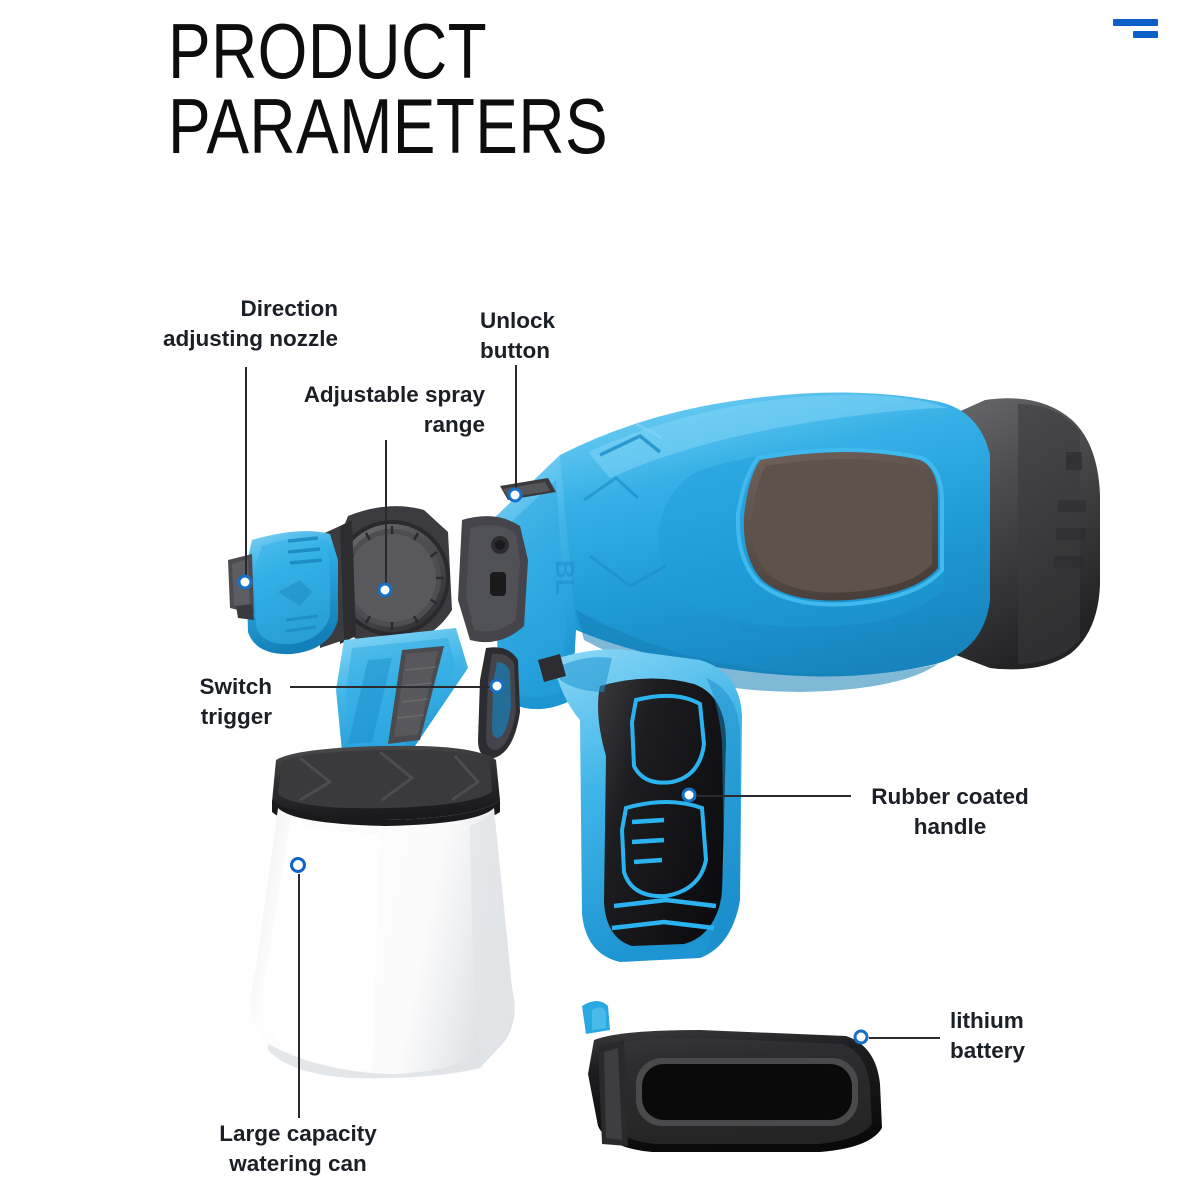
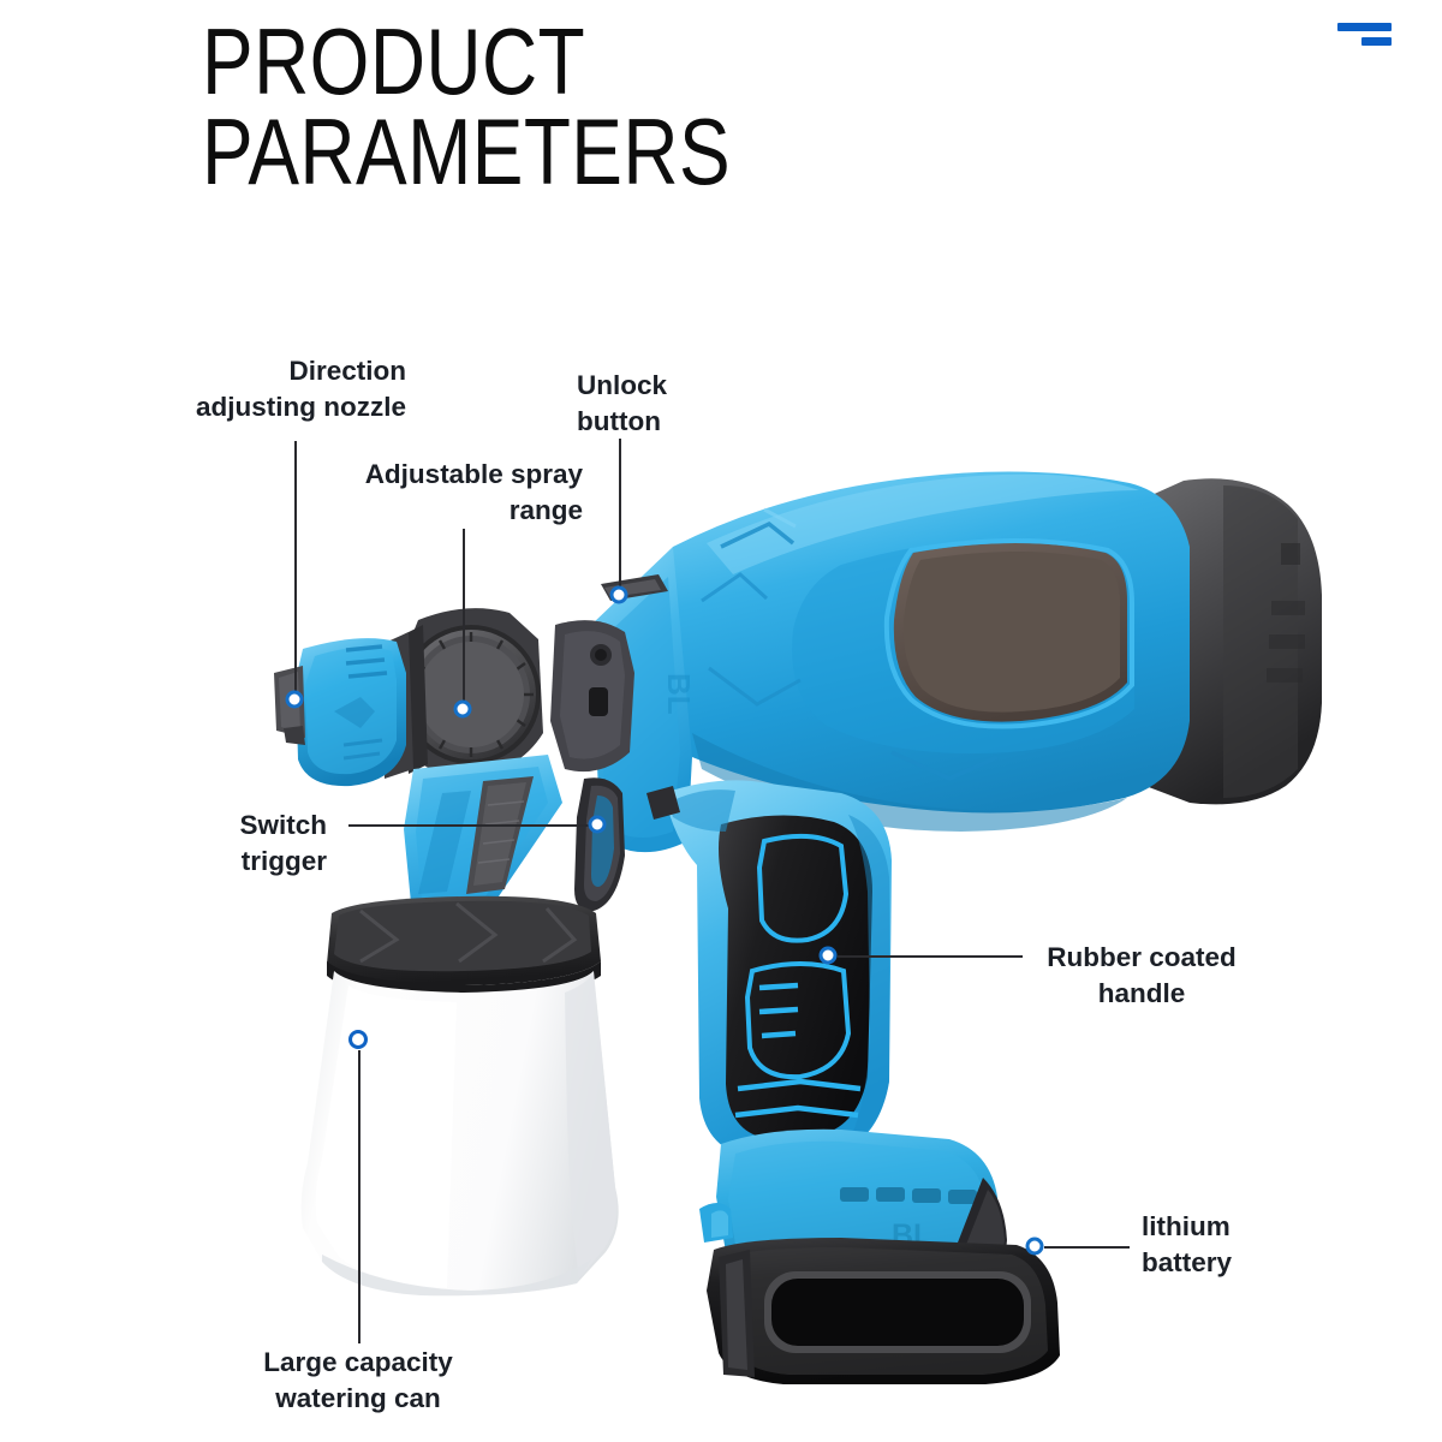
  PRODUCT
  PARAMETERS
+ BL
  Direction
  adjusting nozzle
  Adjustable spray
  range
  Unlock
  button
  Switch
  trigger
  Rubber coated
  handle
  lithium
  battery
  Large capacity
  watering can
